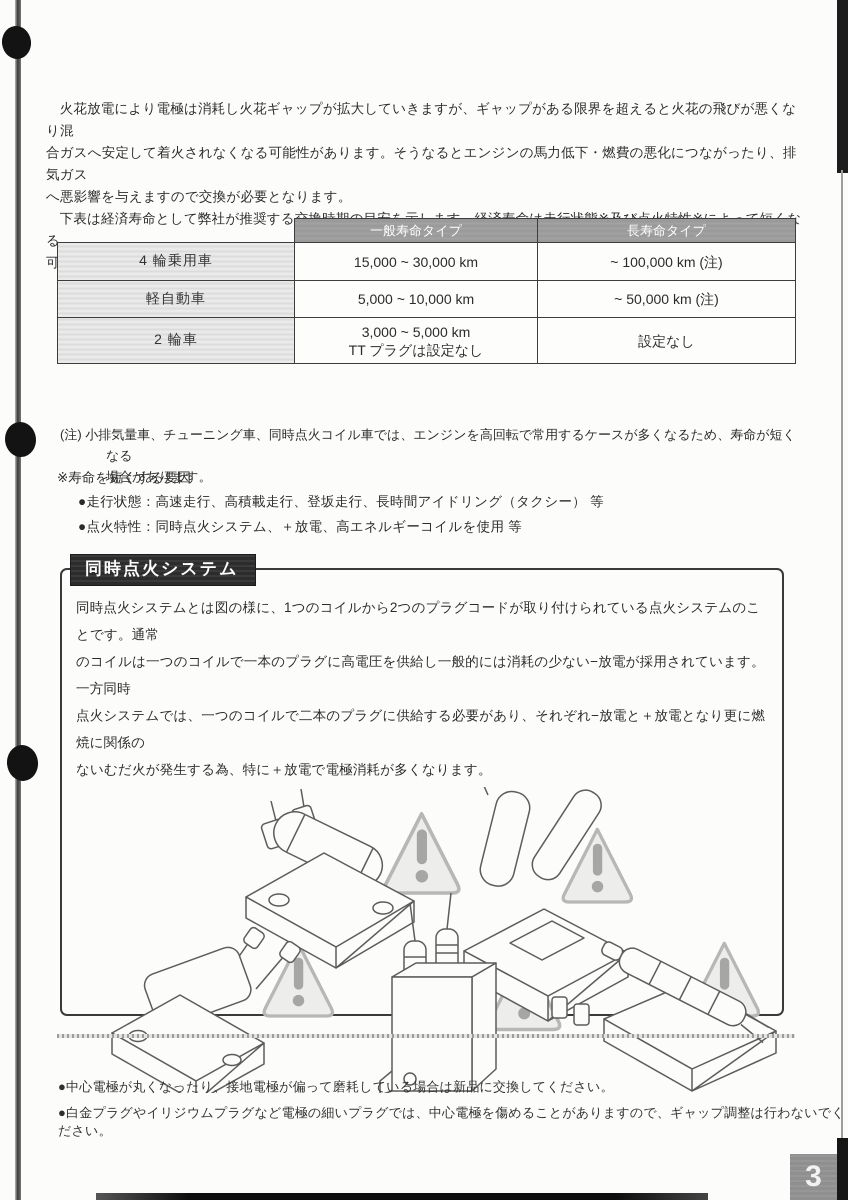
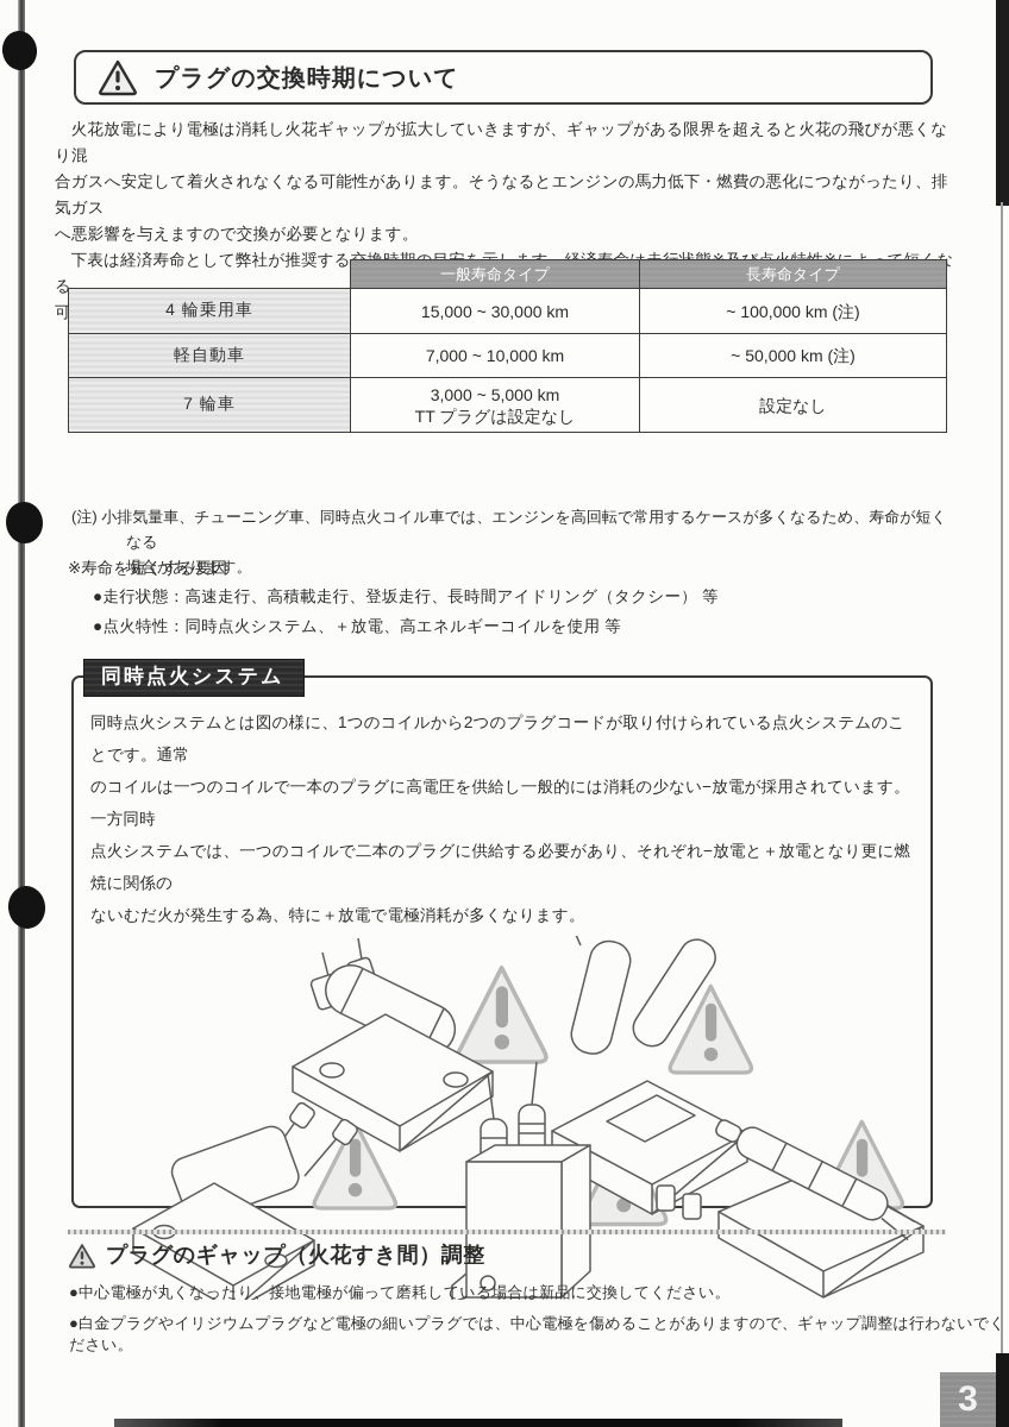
  3
+ プラグの交換時期について
  火花放電により電極は消耗し火花ギャップが拡大していきますが、ギャップがある限界を超えると火花の飛びが悪くなり混
  合ガスへ安定して着火されなくなる可能性があります。そうなるとエンジンの馬力低下・燃費の悪化につながったり、排気ガス
  	一般寿命タイプ	長寿命タイプ
  4 輪乗用車	15,000 ~ 30,000 km	~ 100,000 km (注)
- 軽自動車	5,000 ~ 10,000 km	~ 50,000 km (注)
+ 軽自動車	7,000 ~ 10,000 km	~ 50,000 km (注)
- 2 輪車	3,000 ~ 5,000 km TT プラグは設定なし	設定なし
+ 7 輪車	3,000 ~ 5,000 km TT プラグは設定なし	設定なし
  (注) 小排気量車、チューニング車、同時点火コイル車では、エンジンを高回転で常用するケースが多くなるため、寿命が短くなる
  場合があります。
  ※寿命を短くする要因
  ●走行状態：高速走行、高積載走行、登坂走行、長時間アイドリング（タクシー） 等
  ●点火特性：同時点火システム、＋放電、高エネルギーコイルを使用 等
  同時点火システム
  同時点火システムとは図の様に、1つのコイルから2つのプラグコードが取り付けられている点火システムのことです。通常
  のコイルは一つのコイルで一本のプラグに高電圧を供給し一般的には消耗の少ない−放電が採用されています。一方同時
  点火システムでは、一つのコイルで二本のプラグに供給する必要があり、それぞれ−放電と＋放電となり更に燃焼に関係の
  ないむだ火が発生する為、特に＋放電で電極消耗が多くなります。
+ プラグのギャップ（火花すき間）調整
  ●中心電極が丸くなったり、接地電極が偏って磨耗している場合は新品に交換してください。
  ●白金プラグやイリジウムプラグなど電極の細いプラグでは、中心電極を傷めることがありますので、ギャップ調整は行わないでください。
